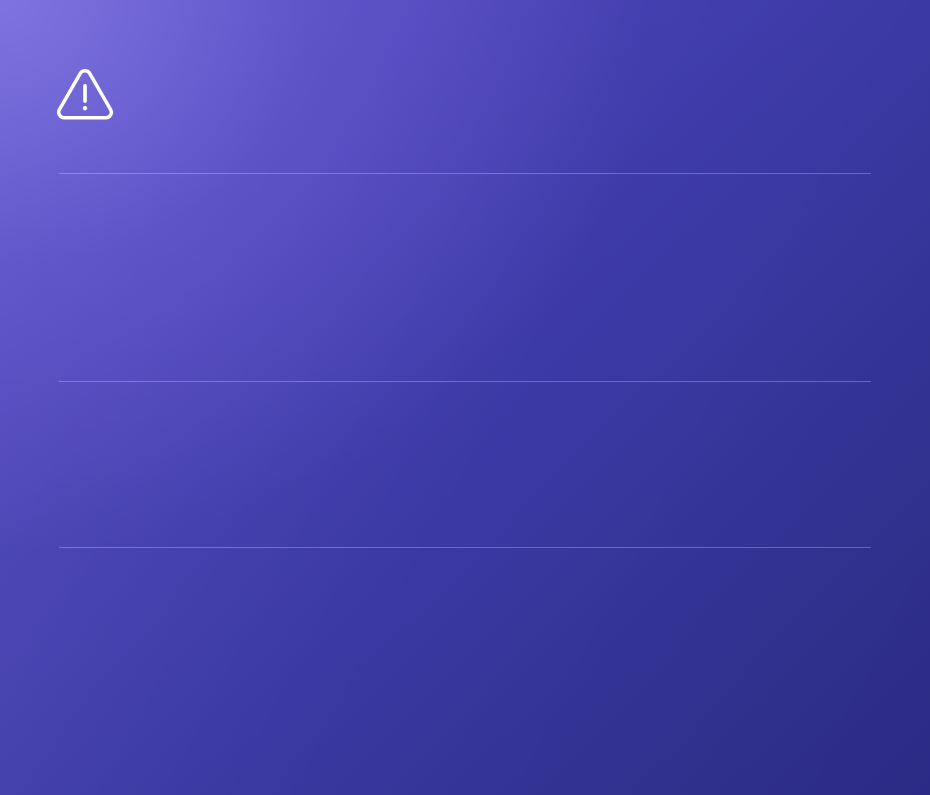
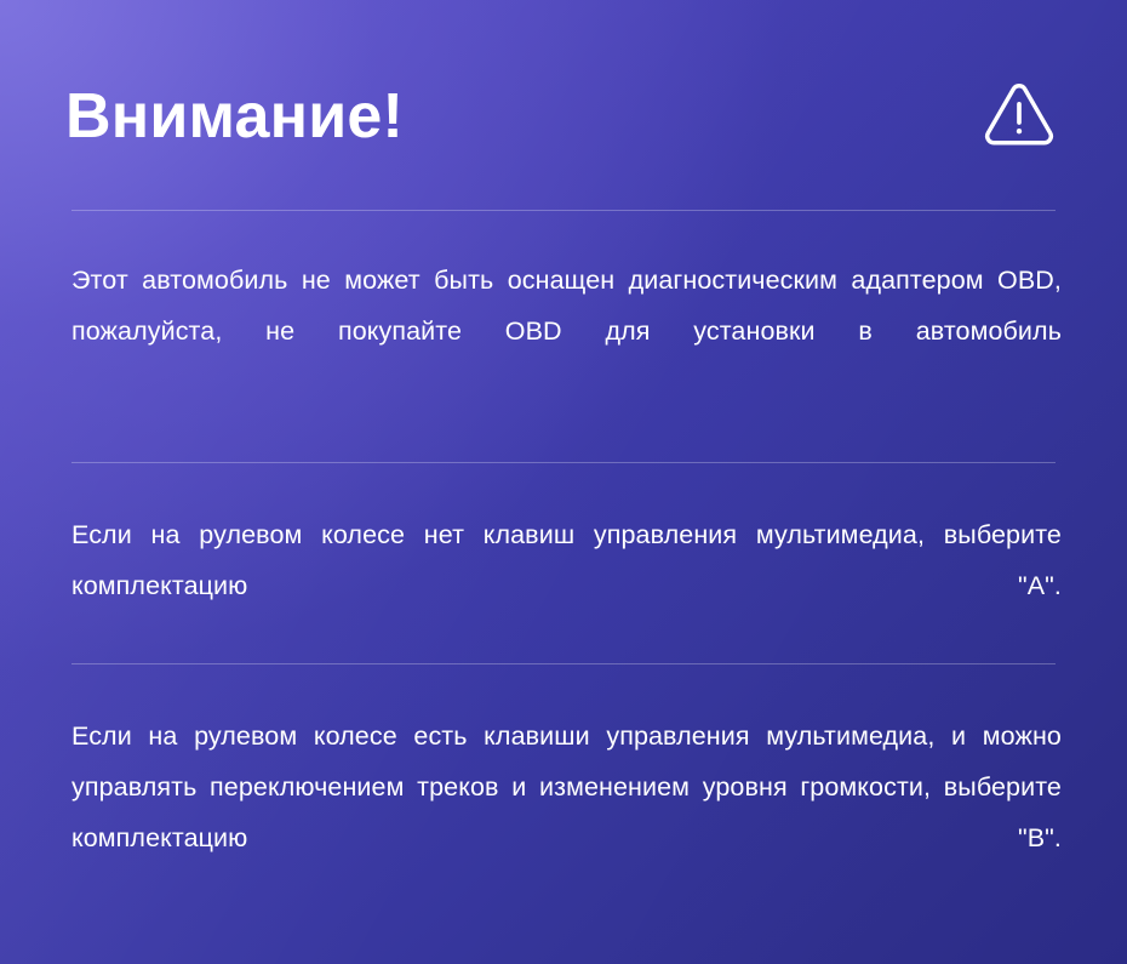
+ Внимание!
+ Этот автомобиль не может быть оснащен диагностическим адаптером OBD, пожалуйста, не покупайте OBD для установки в автомобиль
+ Если на рулевом колесе нет клавиш управления мультимедиа, выберите комплектацию "A".
+ Если на рулевом колесе есть клавиши управления мультимедиа, и можно управлять переключением треков и изменением уровня громкости, выберите комплектацию "B".
